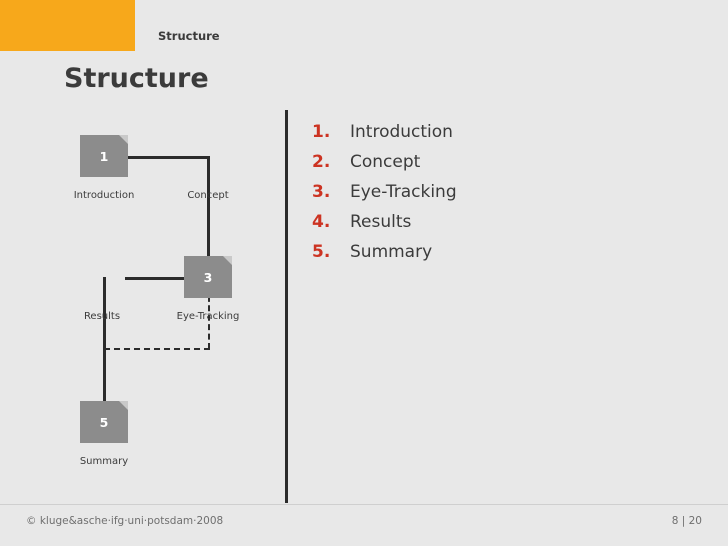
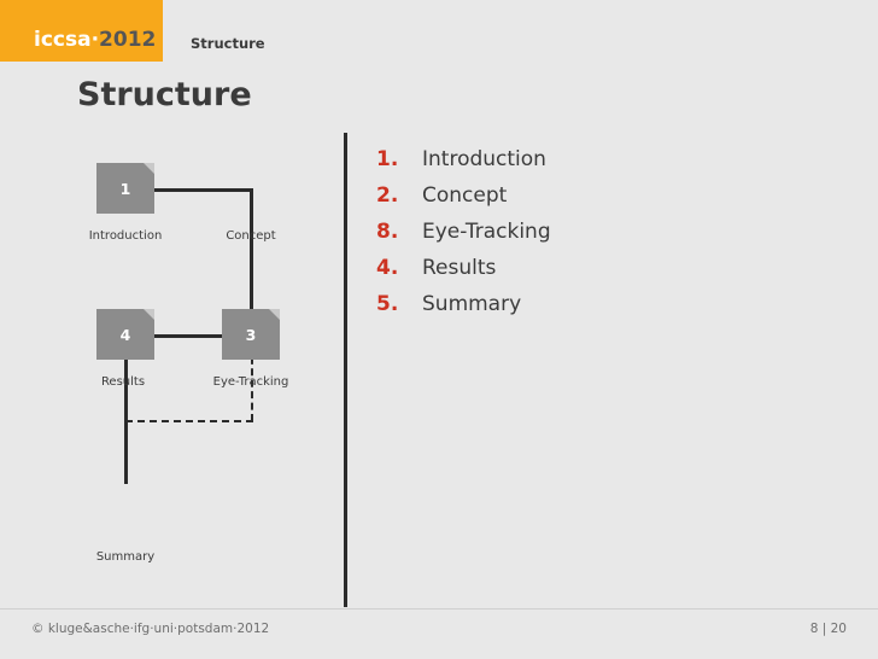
+ iccsa·2012
  Structure
  Structure
  1
  Introduction
  Concept
  3
  Eye-Tracking
+ 4
  Results
- 5
  Summary
  1.
  Introduction
  2.
  Concept
- 3.
+ 8.
  Eye-Tracking
  4.
  Results
  5.
  Summary
- © kluge&asche·ifg·uni·potsdam·2008
+ © kluge&asche·ifg·uni·potsdam·2012
  8 | 20
